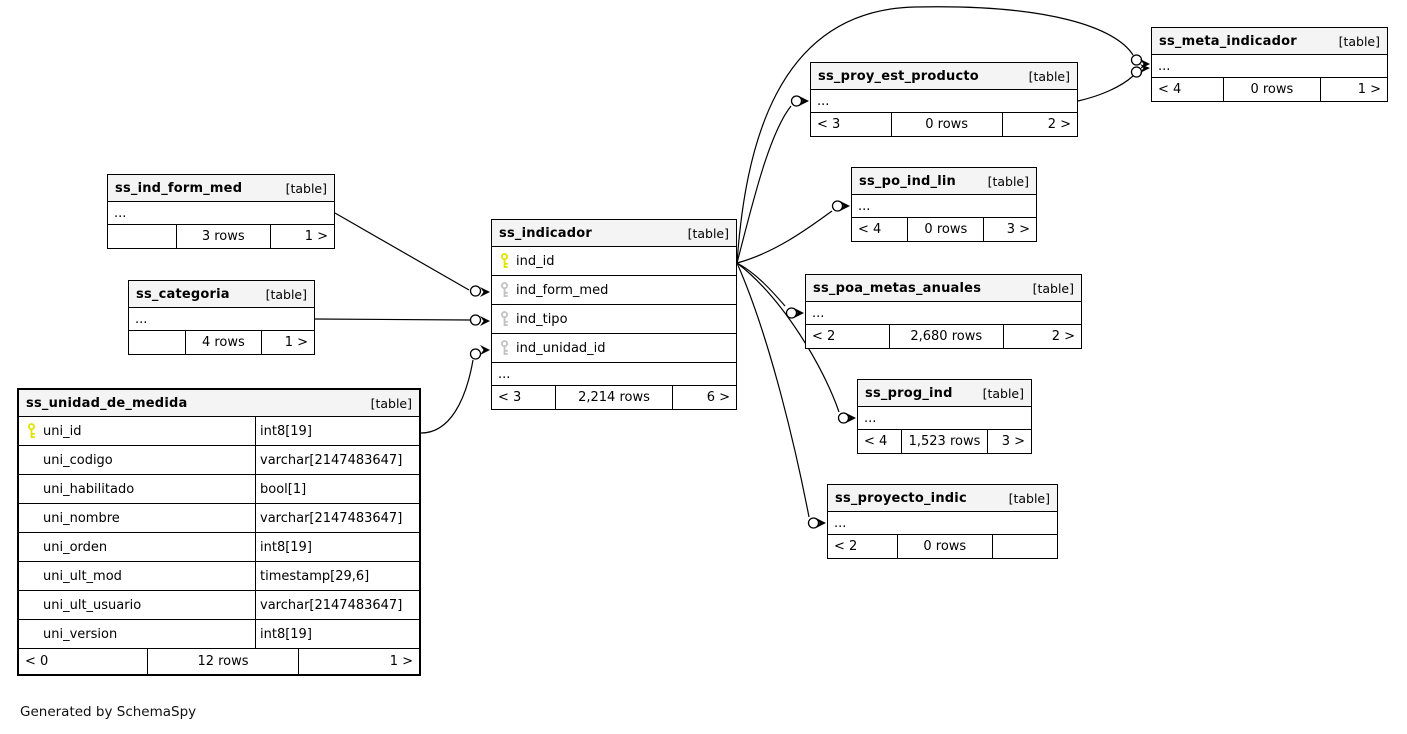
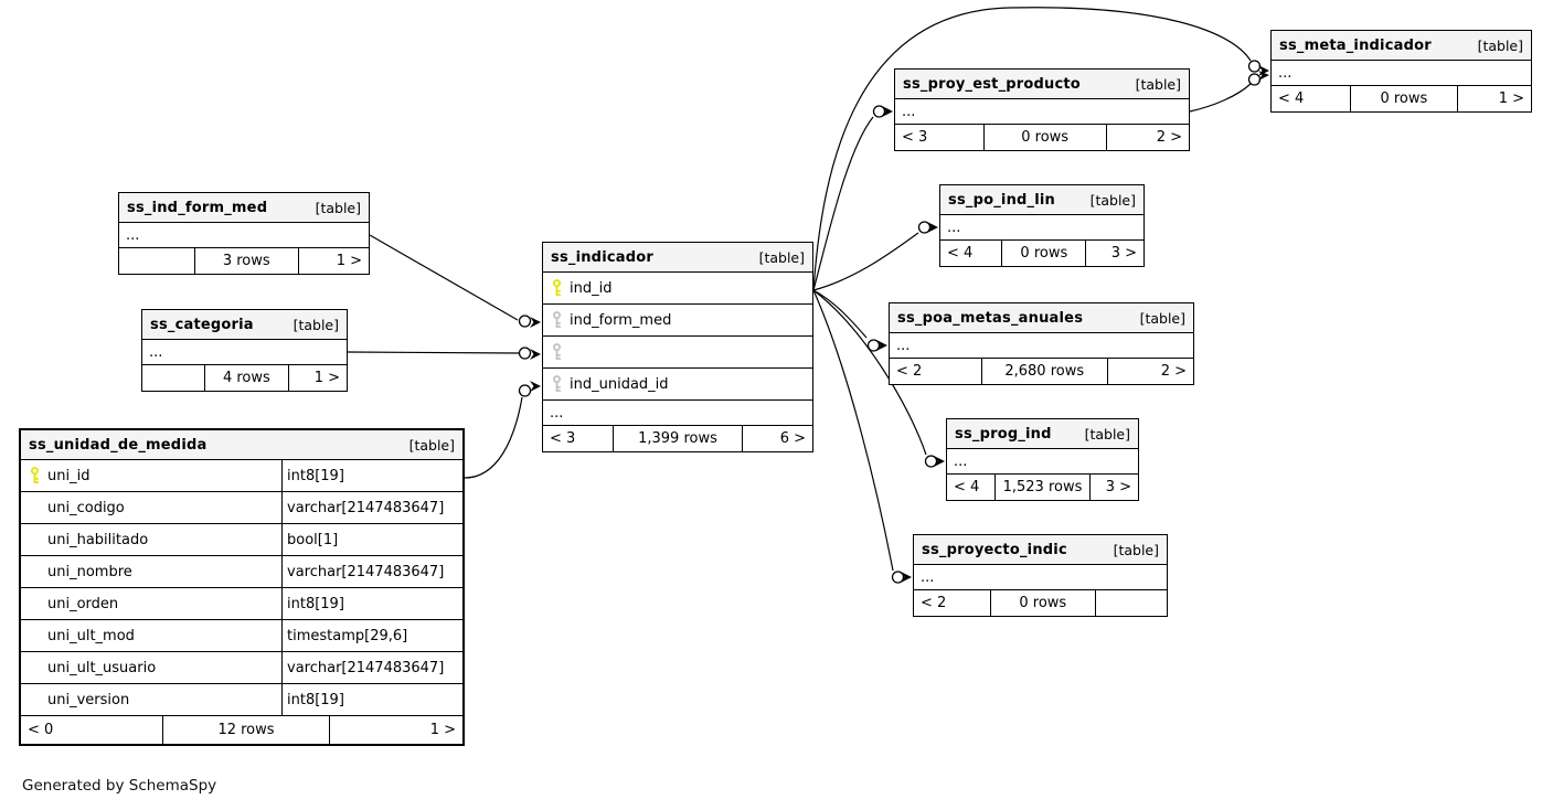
  ss_ind_form_med
  [table]
  ...
  3 rows
  1 >
  ss_categoria
  [table]
  ...
  4 rows
  1 >
  ss_unidad_de_medida
  [table]
  uni_id
  int8[19]
  uni_codigo
  varchar[2147483647]
  uni_habilitado
  bool[1]
  uni_nombre
  varchar[2147483647]
  uni_orden
  int8[19]
  uni_ult_mod
  timestamp[29,6]
  uni_ult_usuario
  varchar[2147483647]
  uni_version
  int8[19]
  < 0
  12 rows
  1 >
  ss_indicador
  [table]
  ind_id
  ind_form_med
- ind_tipo
  ind_unidad_id
  ...
  < 3
- 2,214 rows
+ 1,399 rows
  6 >
  ss_proy_est_producto
  [table]
  ...
  < 3
  0 rows
  2 >
  ss_meta_indicador
  [table]
  ...
  < 4
  0 rows
  1 >
  ss_po_ind_lin
  [table]
  ...
  < 4
  0 rows
  3 >
  ss_poa_metas_anuales
  [table]
  ...
  < 2
  2,680 rows
  2 >
  ss_prog_ind
  [table]
  ...
  < 4
  1,523 rows
  3 >
  ss_proyecto_indic
  [table]
  ...
  < 2
  0 rows
  Generated by SchemaSpy
